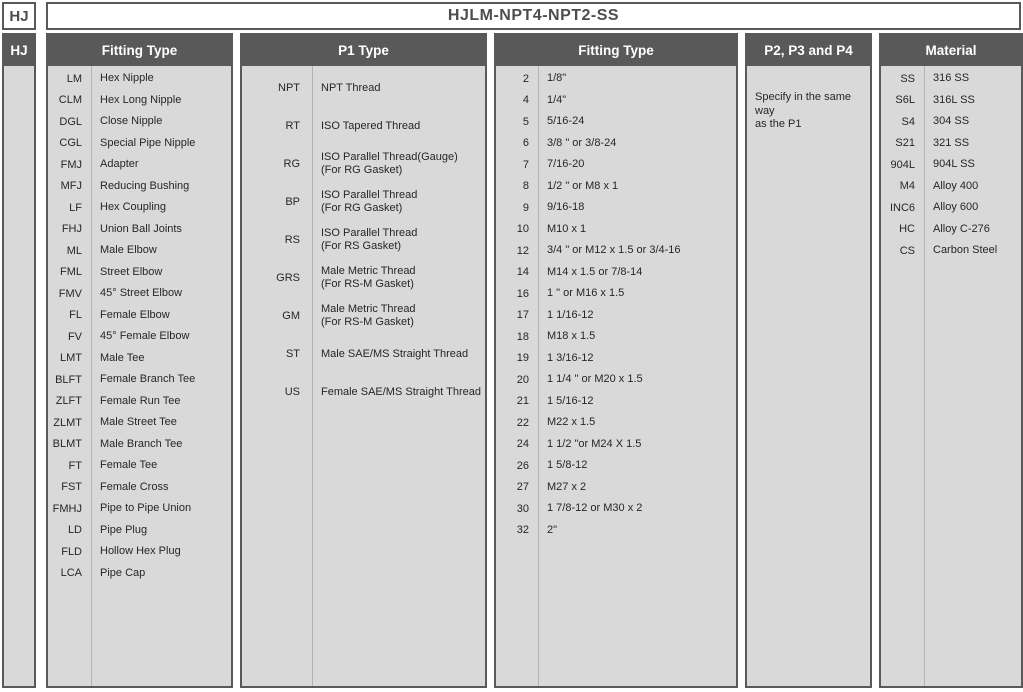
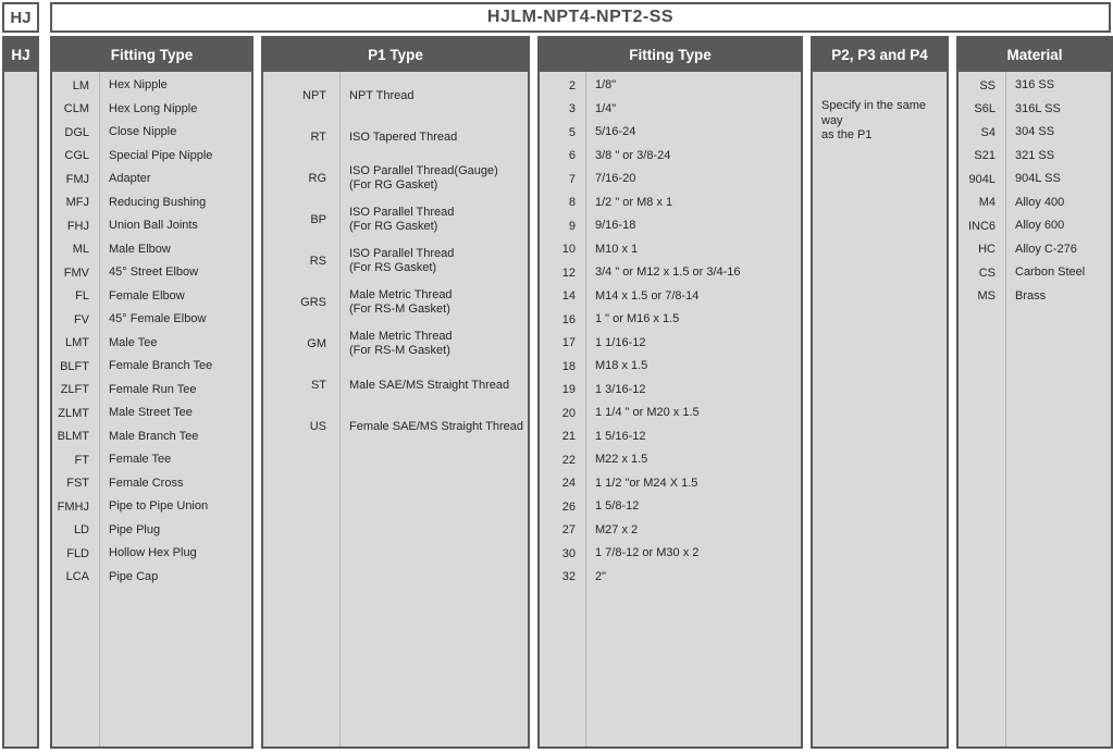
  HJ
  HJLM-NPT4-NPT2-SS
  HJ
  Fitting Type
  LM
  Hex Nipple
  CLM
  Hex Long Nipple
  DGL
  Close Nipple
  CGL
  Special Pipe Nipple
  FMJ
  Adapter
  MFJ
  Reducing Bushing
- LF
- Hex Coupling
  FHJ
  Union Ball Joints
  ML
  Male Elbow
- FML
- Street Elbow
  FMV
  45° Street Elbow
  FL
  Female Elbow
  FV
  45° Female Elbow
  LMT
  Male Tee
  BLFT
  Female Branch Tee
  ZLFT
  Female Run Tee
  ZLMT
  Male Street Tee
  BLMT
  Male Branch Tee
  FT
  Female Tee
  FST
  Female Cross
  FMHJ
  Pipe to Pipe Union
  LD
  Pipe Plug
  FLD
  Hollow Hex Plug
  LCA
  Pipe Cap
  P1 Type
  NPT
  NPT Thread
  RT
  ISO Tapered Thread
  RG
  ISO Parallel Thread(Gauge)
  (For RG Gasket)
  BP
  ISO Parallel Thread
  (For RG Gasket)
  RS
  ISO Parallel Thread
  (For RS Gasket)
  GRS
  Male Metric Thread
  (For RS-M Gasket)
  GM
  Male Metric Thread
  (For RS-M Gasket)
  ST
  Male SAE/MS Straight Thread
  US
  Female SAE/MS Straight Thread
  Fitting Type
  2
  1/8"
- 4
+ 3
  1/4"
  5
  5/16-24
  6
  3/8 " or 3/8-24
  7
  7/16-20
  8
  1/2 " or M8 x 1
  9
  9/16-18
  10
  M10 x 1
  12
  3/4 " or M12 x 1.5 or 3/4-16
  14
  M14 x 1.5 or 7/8-14
  16
  1 " or M16 x 1.5
  17
  1 1/16-12
  18
  M18 x 1.5
  19
  1 3/16-12
  20
  1 1/4 " or M20 x 1.5
  21
  1 5/16-12
  22
  M22 x 1.5
  24
  1 1/2 "or M24 X 1.5
  26
  1 5/8-12
  27
  M27 x 2
  30
  1 7/8-12 or M30 x 2
  32
  2"
  P2, P3 and P4
  Specify in the same way
  as the P1
  Material
  SS
  316 SS
  S6L
  316L SS
  S4
  304 SS
  S21
  321 SS
  904L
  904L SS
  M4
  Alloy 400
  INC6
  Alloy 600
  HC
  Alloy C-276
  CS
  Carbon Steel
+ MS
+ Brass
